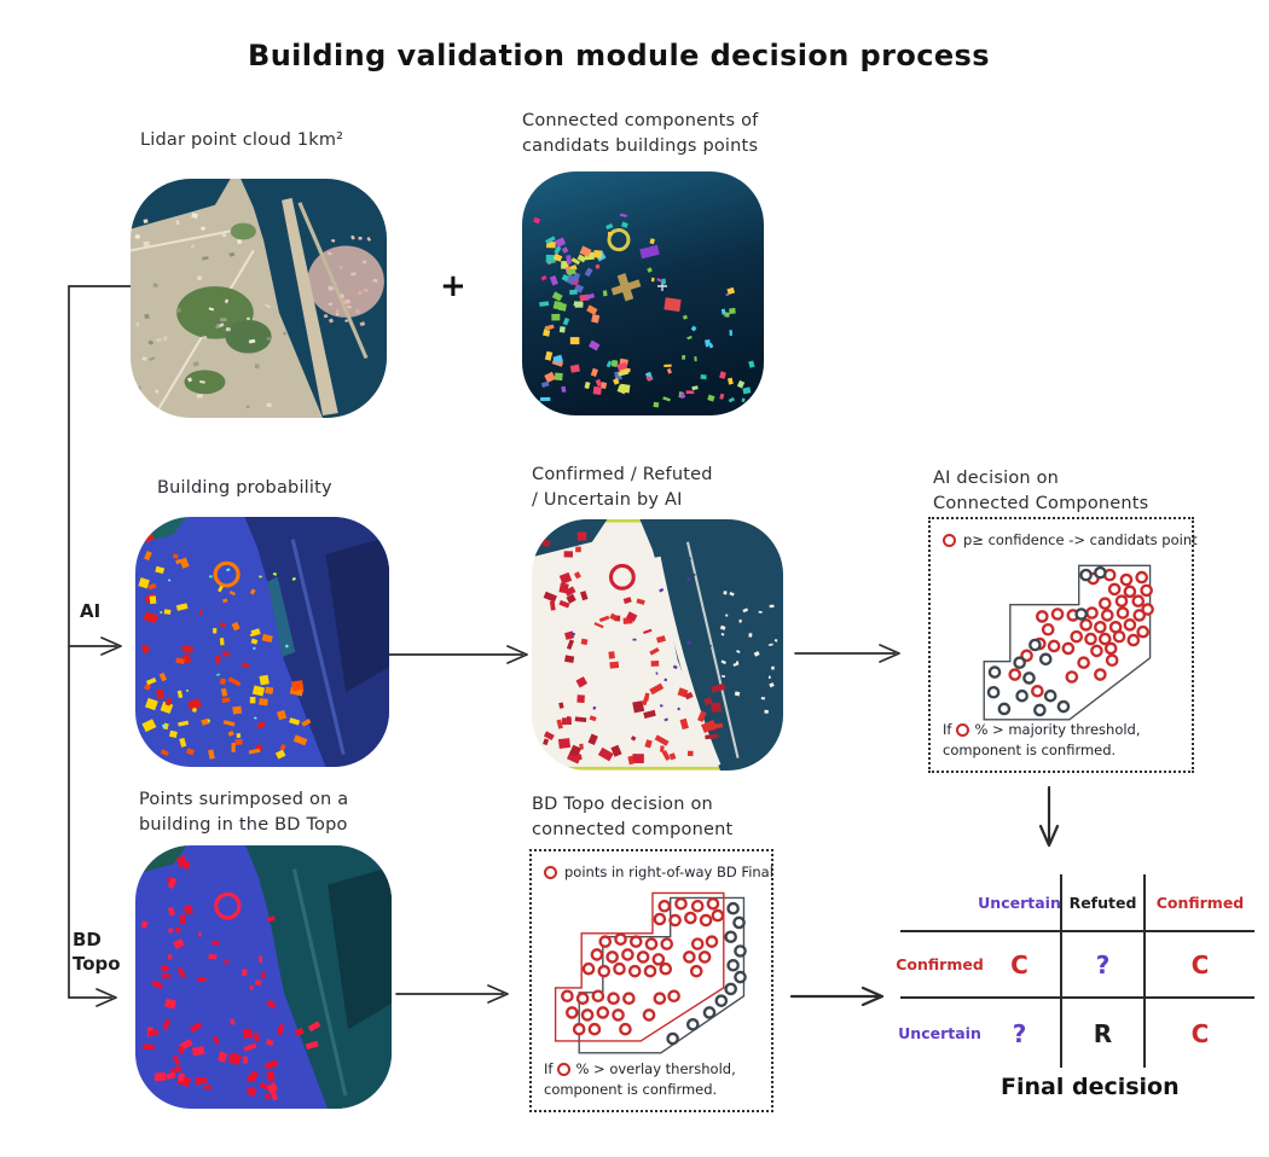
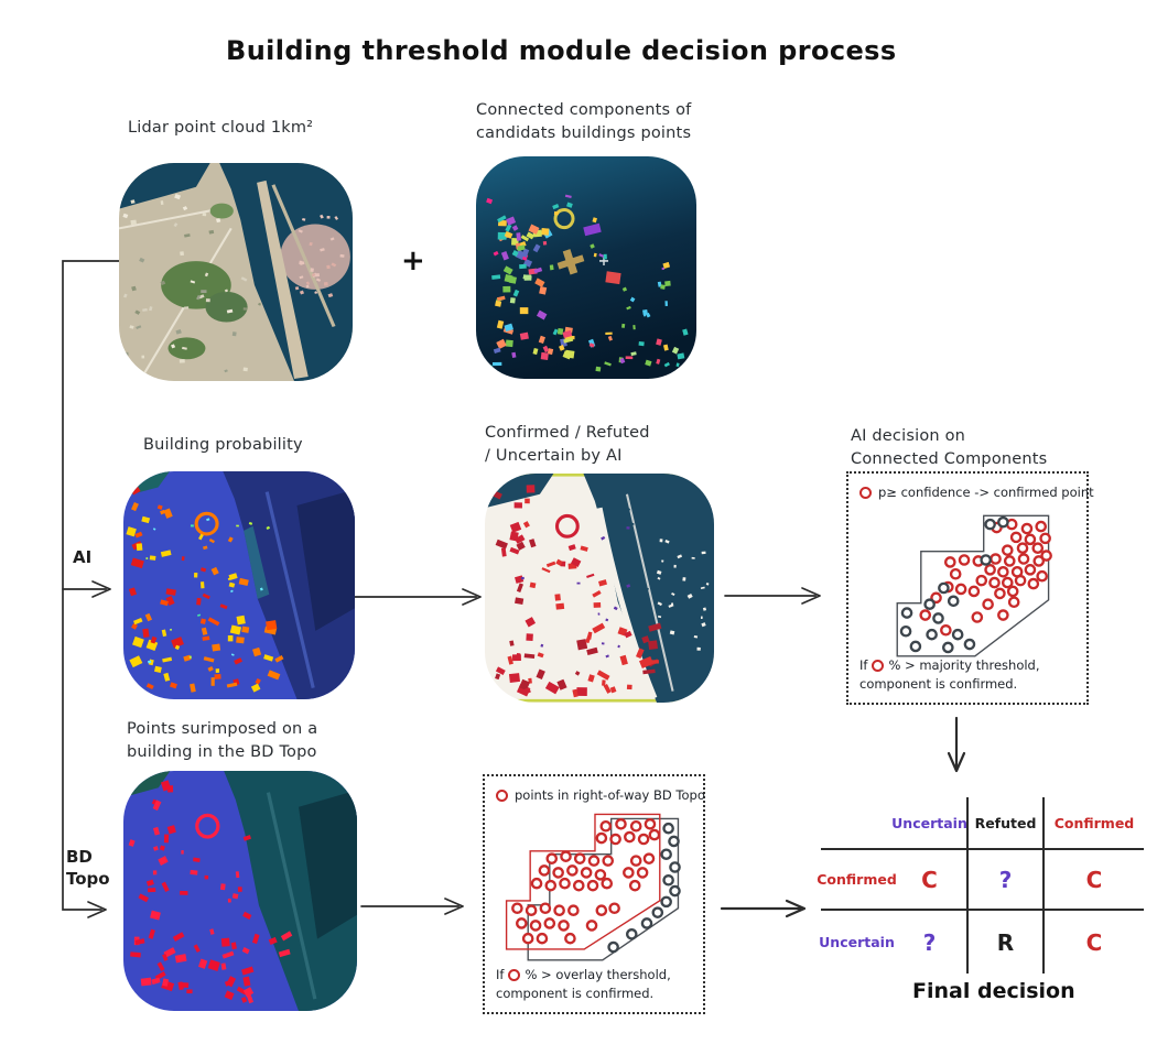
- Building validation module decision process
+ Building threshold module decision process
  Lidar point cloud 1km²
  +
  Connected components of
  candidats buildings points
  AI
  BD
  Topo
  Building probability
  Confirmed / Refuted
  / Uncertain by AI
  AI decision on
  Connected Components
- p≥ confidence -> candidats point
+ p≥ confidence -> confirmed point
  If
  % > majority threshold,
  component is confirmed.
  Points surimposed on a
  building in the BD Topo
- BD Topo decision on
- connected component
- points in right-of-way BD Final
+ points in right-of-way BD Topo
  If
  % > overlay thershold,
  component is confirmed.
  Uncertain
  Refuted
  Confirmed
  Confirmed
  C
  ?
  C
  Uncertain
  ?
  R
  C
  Final decision
